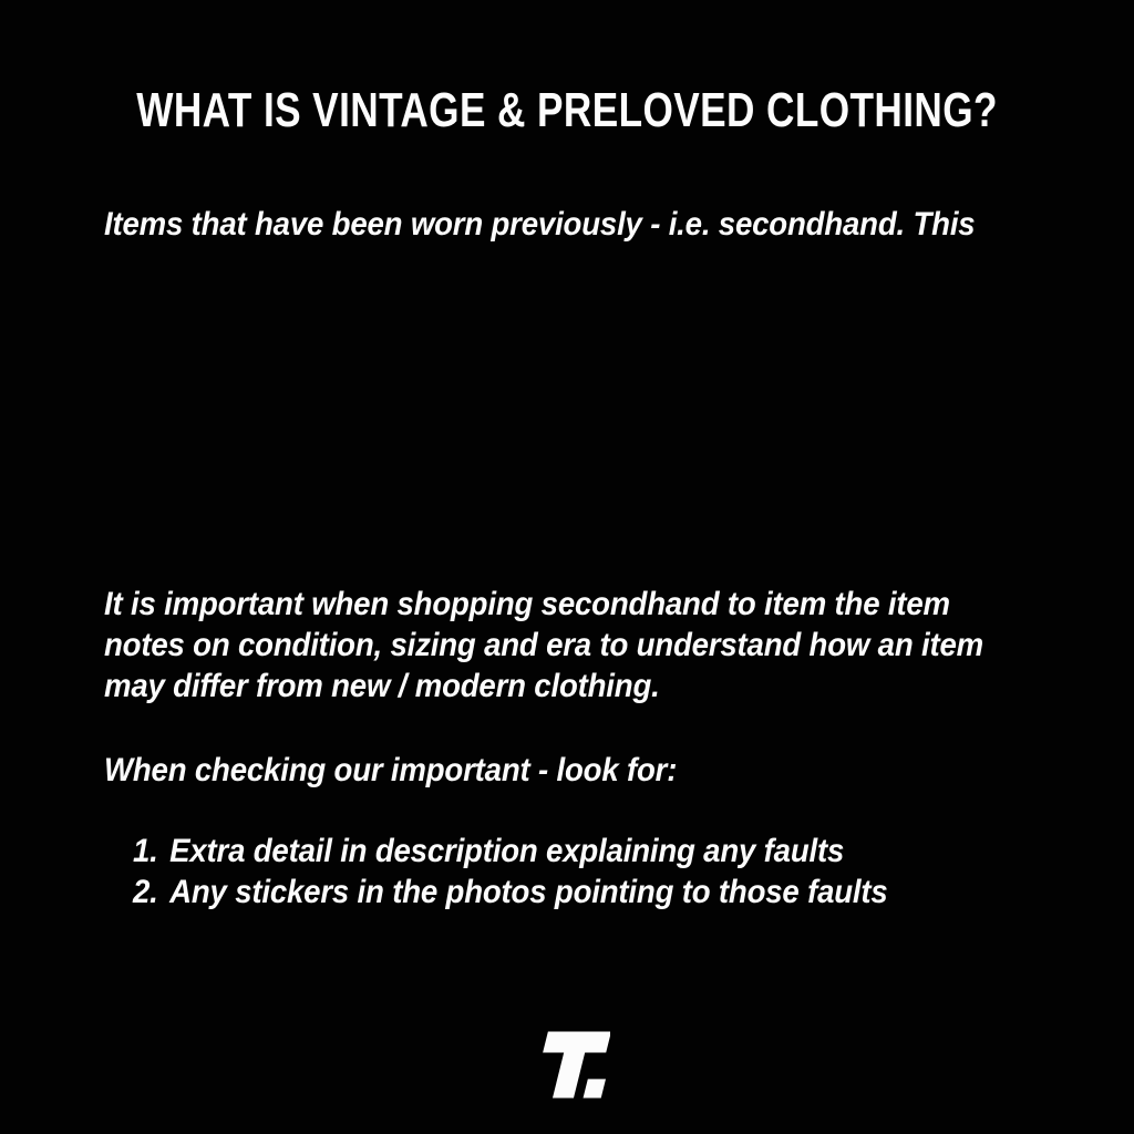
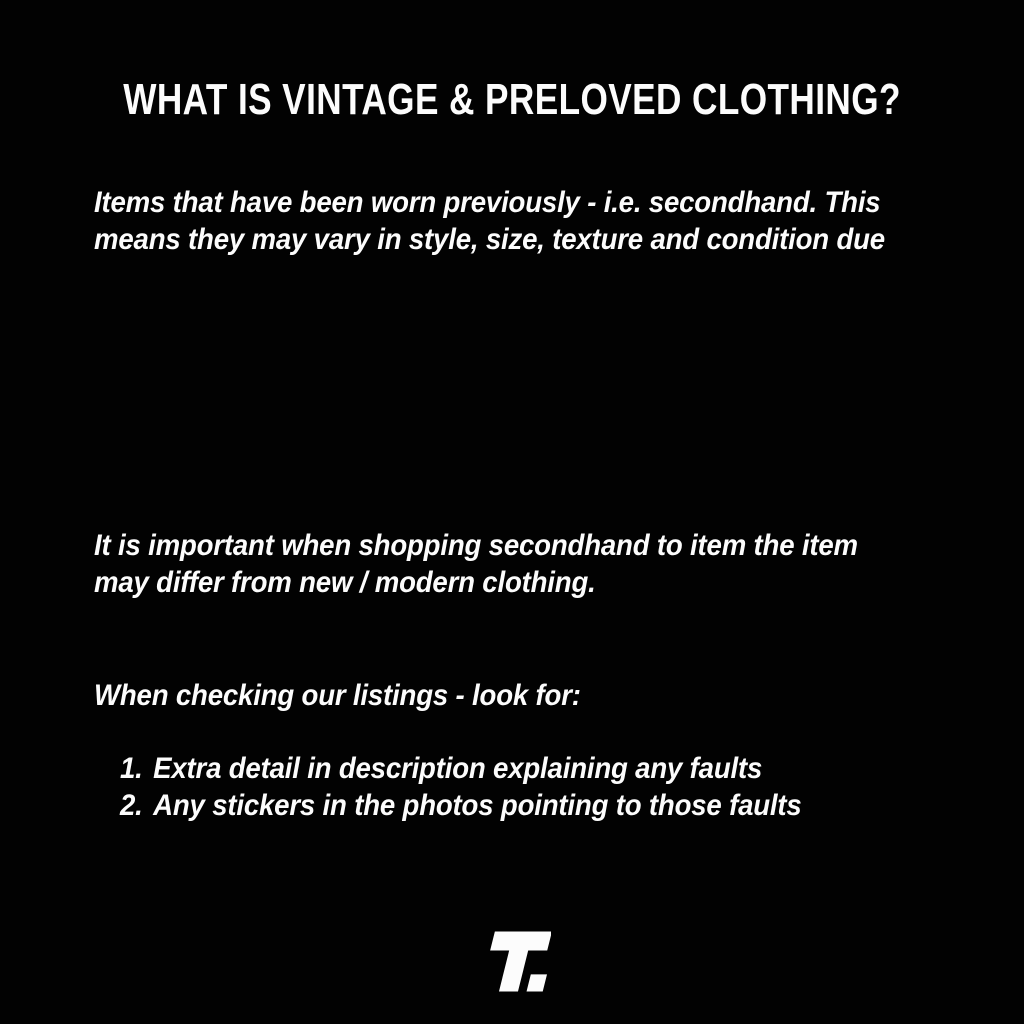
  WHAT IS VINTAGE & PRELOVED CLOTHING?
  Items that have been worn previously - i.e. secondhand. This
+ means they may vary in style, size, texture and condition due
  It is important when shopping secondhand to item the item
- notes on condition, sizing and era to understand how an item
  may differ from new / modern clothing.
- When checking our important - look for:
+ When checking our listings - look for:
  1.
  Extra detail in description explaining any faults
  2.
  Any stickers in the photos pointing to those faults
